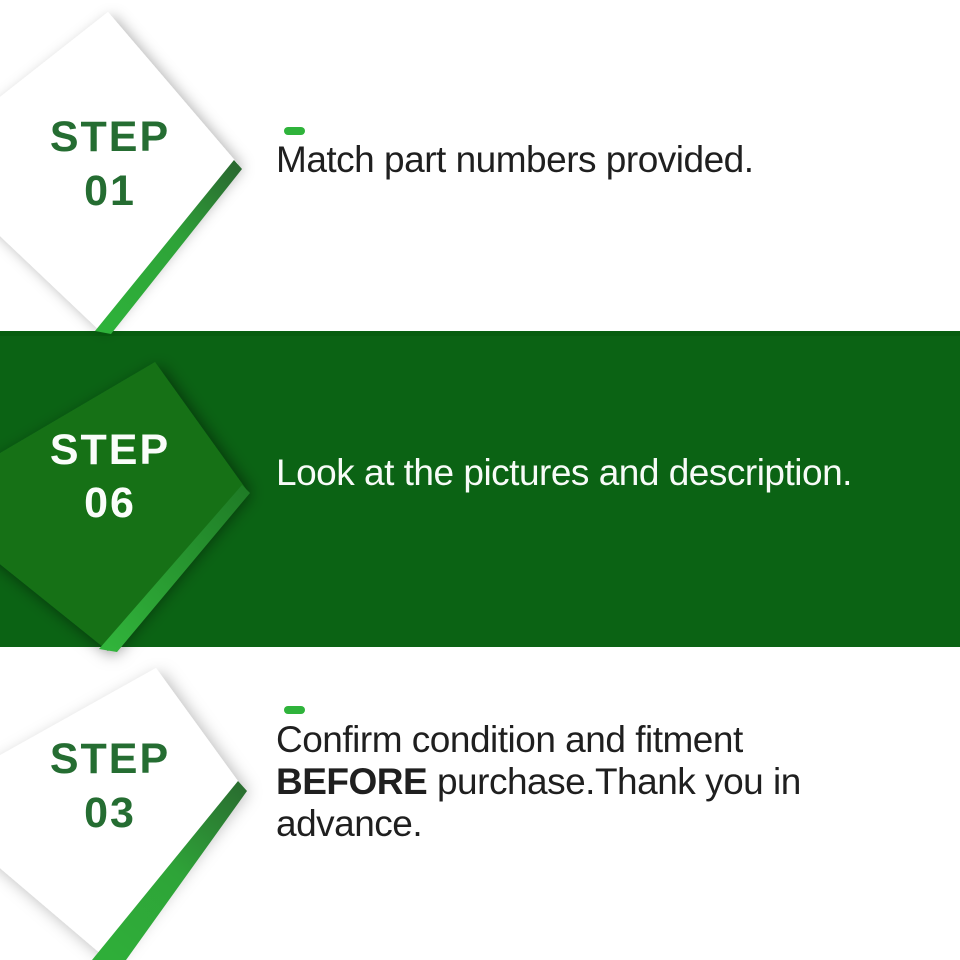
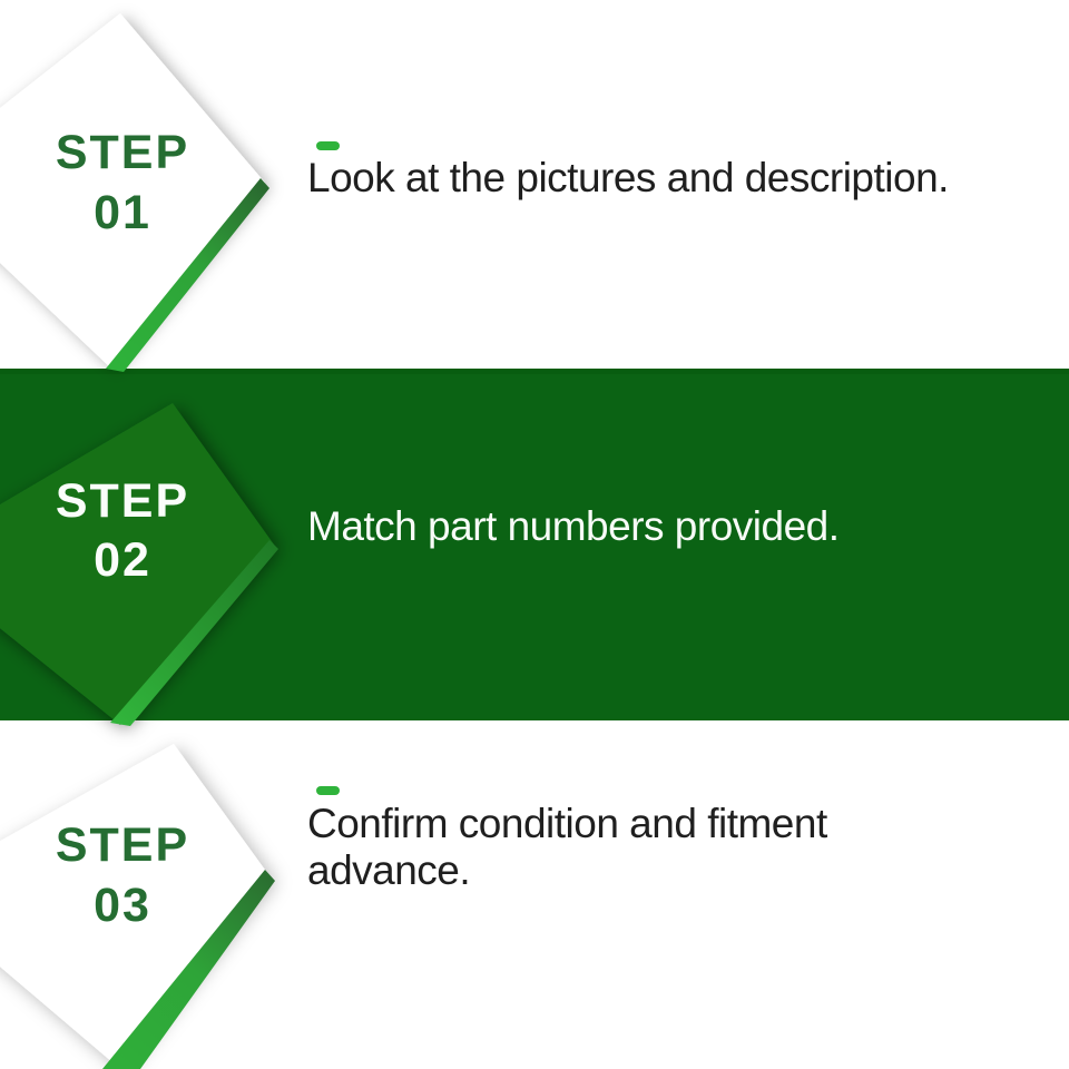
  STEP
  01
- Match part numbers provided.
+ Look at the pictures and description.
  STEP
- 06
+ 02
- Look at the pictures and description.
+ Match part numbers provided.
  STEP
  03
  Confirm condition and fitment
- BEFORE purchase.Thank you in
  advance.
